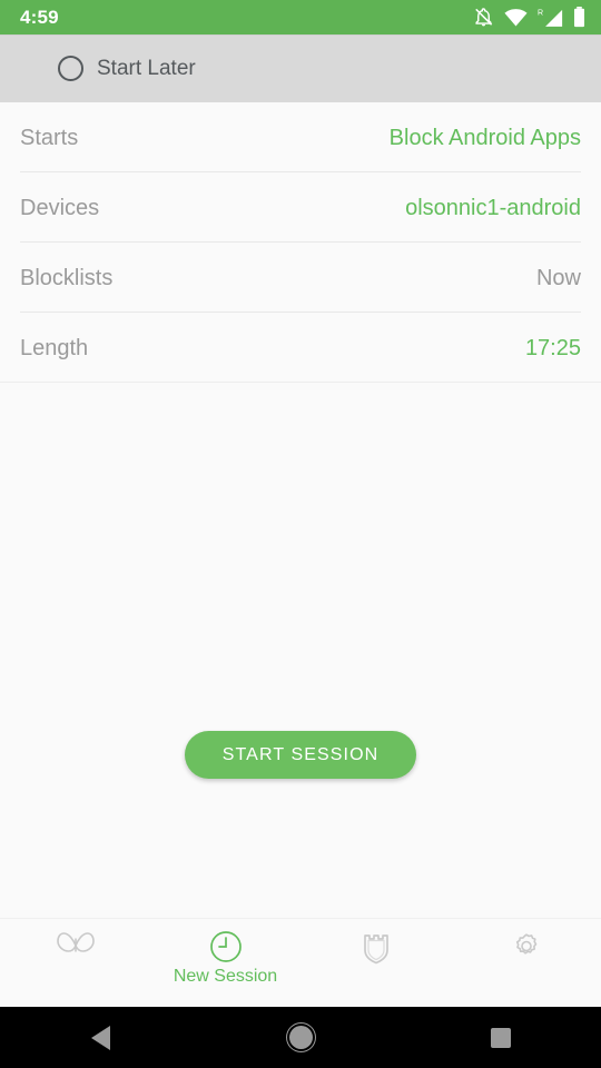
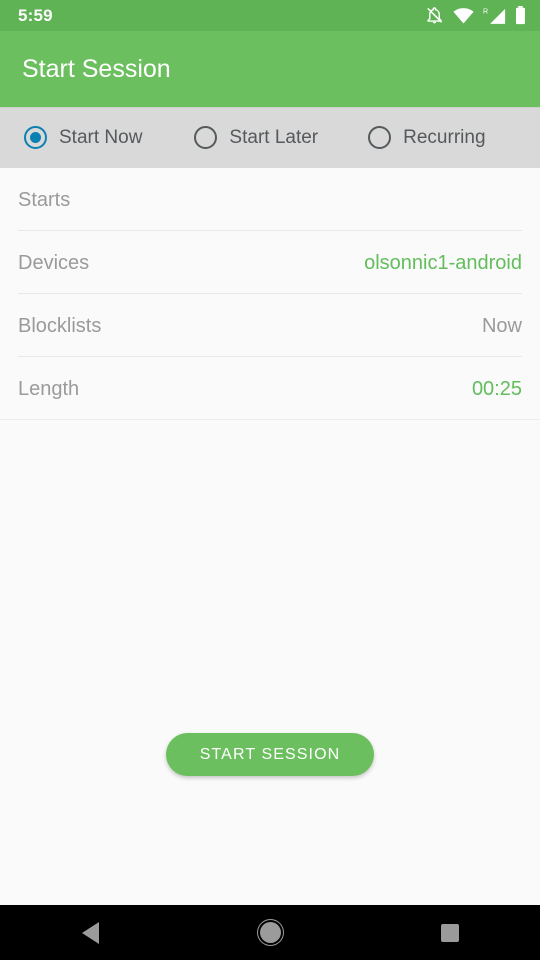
- 4:59
+ 5:59
+ Start Session
+ Start Now
  Start Later
+ Recurring
  Starts
- Block Android Apps
  Devices
  olsonnic1-android
  Blocklists
  Now
  Length
- 17:25
+ 00:25
  START SESSION
- New Session
